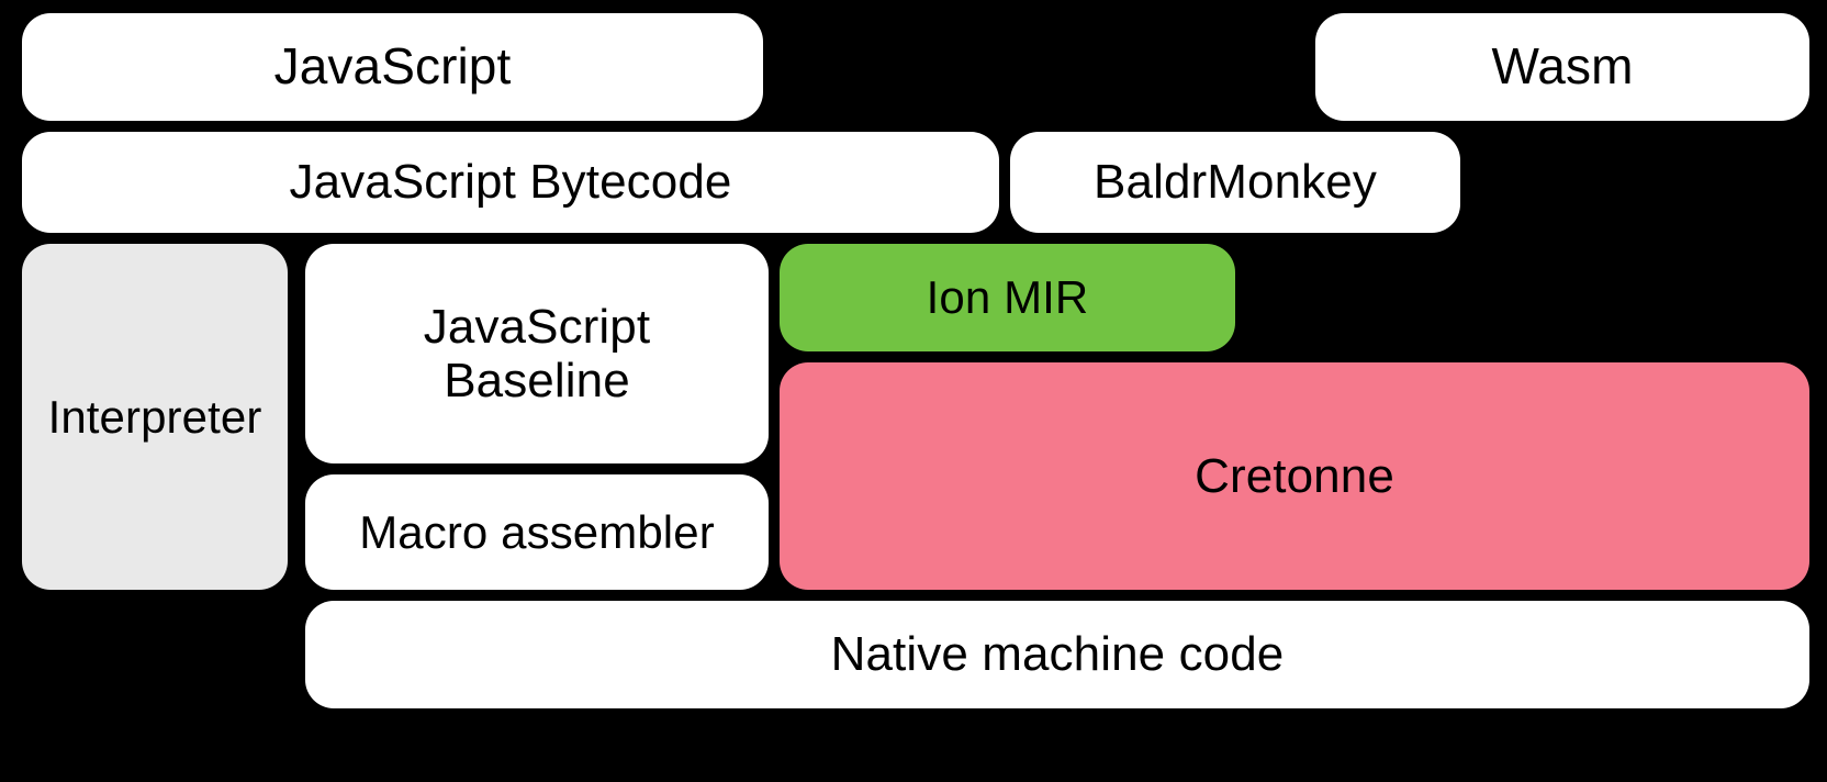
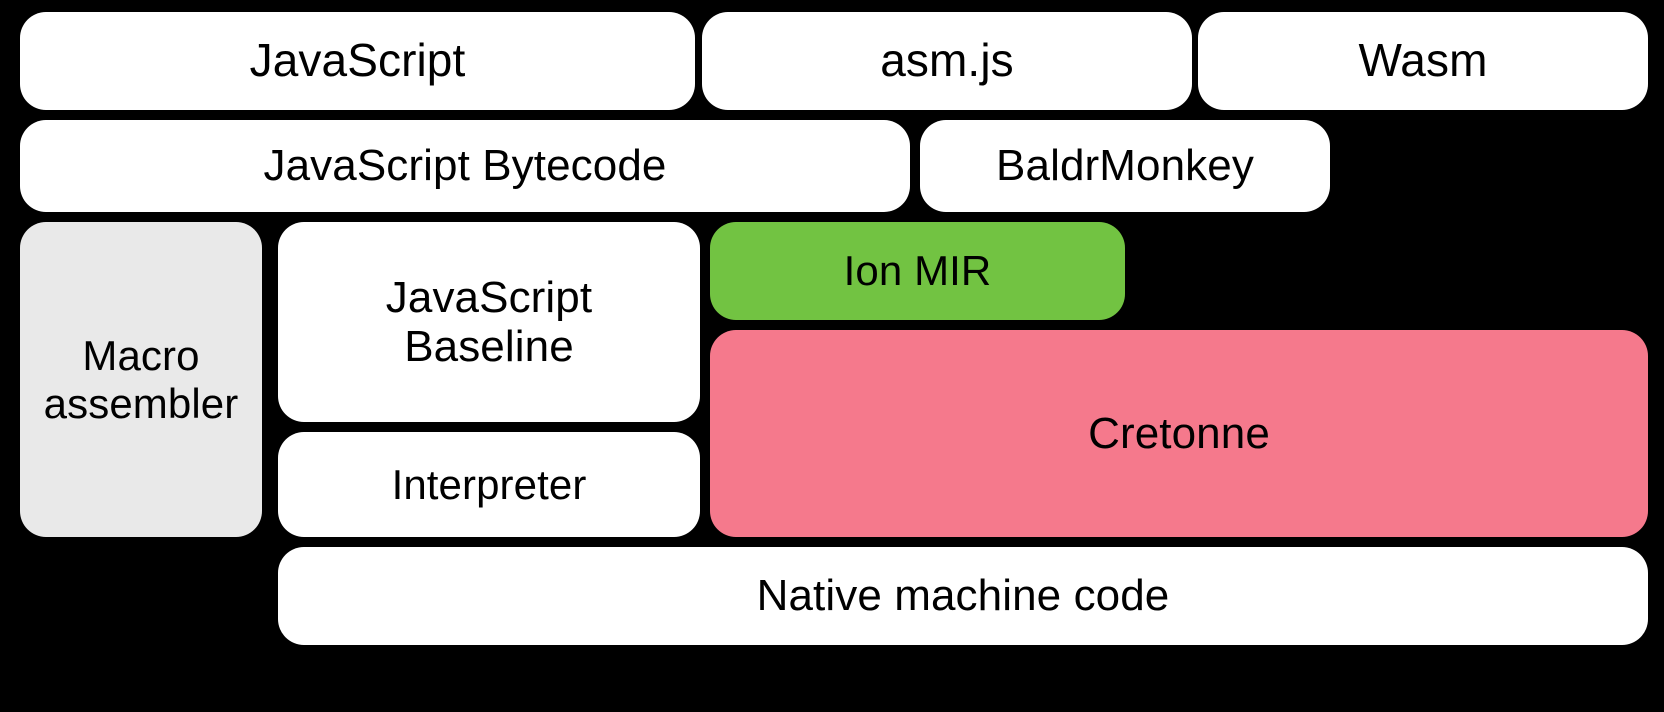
  JavaScript
+ asm.js
  Wasm
  JavaScript Bytecode
  BaldrMonkey
- Interpreter
+ Macro assembler
  JavaScript
  Baseline
- Macro assembler
+ Interpreter
  Ion MIR
  Cretonne
  Native machine code
